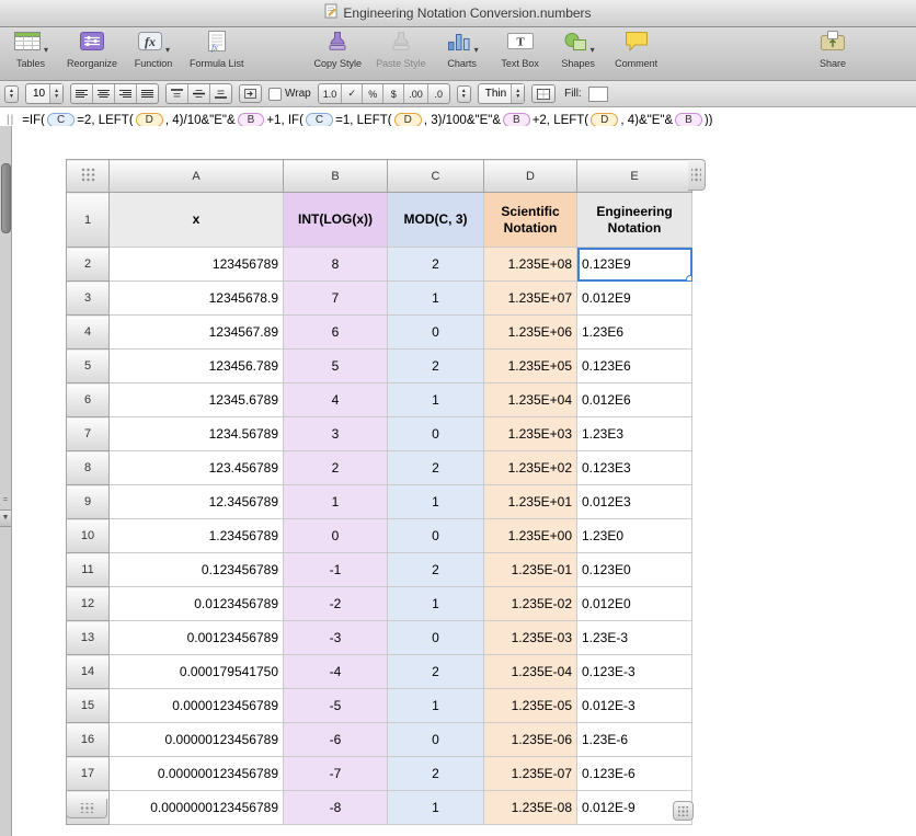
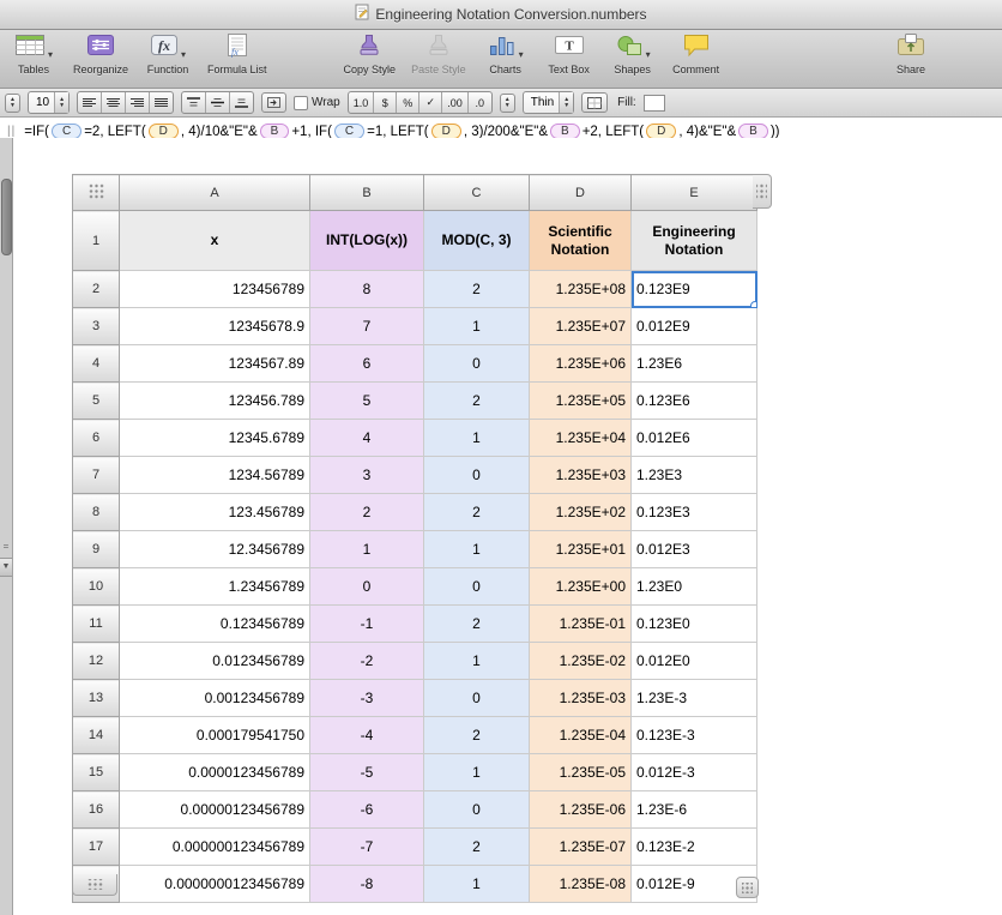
  Engineering Notation Conversion.numbers
  ▾
  Tables
  Reorganize
  fx
  ▾
  Function
  fx
  Formula List
  Copy Style
  Paste Style
  ▾
  Charts
  T
  Text Box
  ▾
  Shapes
  Comment
  Share
  10
  Wrap
  1.0
- ✓
+ $
  %
- $
+ ✓
  .00
  .0
  Thin
  Fill:
  ||
- =IF( C =2, LEFT( D , 4)/10&"E"& B +1, IF( C =1, LEFT( D , 3)/100&"E"& B +2, LEFT( D , 4)&"E"& B ))
+ =IF( C =2, LEFT( D , 4)/10&"E"& B +1, IF( C =1, LEFT( D , 3)/200&"E"& B +2, LEFT( D , 4)&"E"& B ))
  =
  	A	B	C	D	E
  1	x	INT(LOG(x))	MOD(C, 3)	Scientific Notation	Engineering Notation
  2	123456789	8	2	1.235E+08	0.123E9
  3	12345678.9	7	1	1.235E+07	0.012E9
  4	1234567.89	6	0	1.235E+06	1.23E6
  5	123456.789	5	2	1.235E+05	0.123E6
  6	12345.6789	4	1	1.235E+04	0.012E6
  7	1234.56789	3	0	1.235E+03	1.23E3
  8	123.456789	2	2	1.235E+02	0.123E3
  9	12.3456789	1	1	1.235E+01	0.012E3
  10	1.23456789	0	0	1.235E+00	1.23E0
  11	0.123456789	-1	2	1.235E-01	0.123E0
  12	0.0123456789	-2	1	1.235E-02	0.012E0
  13	0.00123456789	-3	0	1.235E-03	1.23E-3
  14	0.000179541750	-4	2	1.235E-04	0.123E-3
  15	0.0000123456789	-5	1	1.235E-05	0.012E-3
  16	0.00000123456789	-6	0	1.235E-06	1.23E-6
- 17	0.000000123456789	-7	2	1.235E-07	0.123E-6
+ 17	0.000000123456789	-7	2	1.235E-07	0.123E-2
  	0.0000000123456789	-8	1	1.235E-08	0.012E-9
